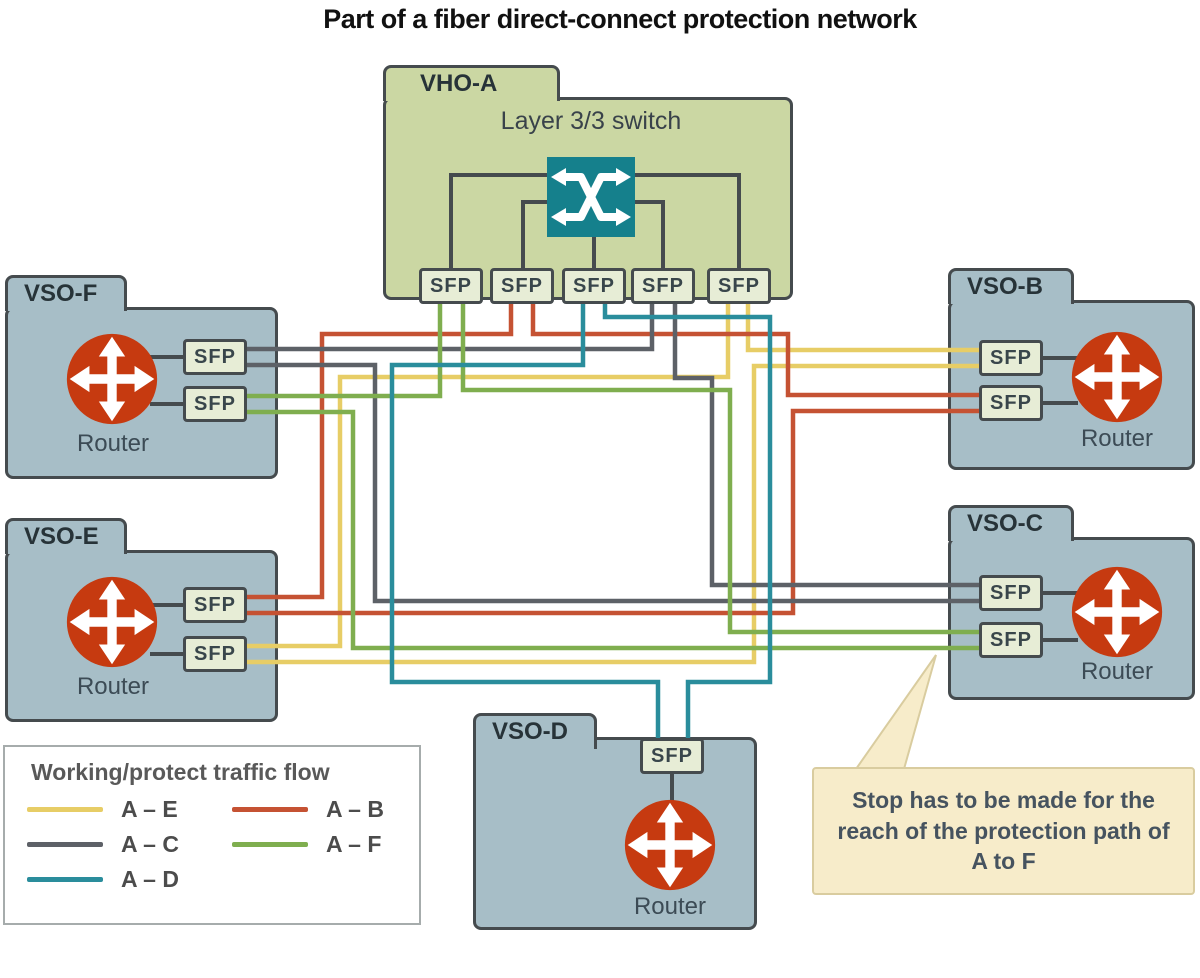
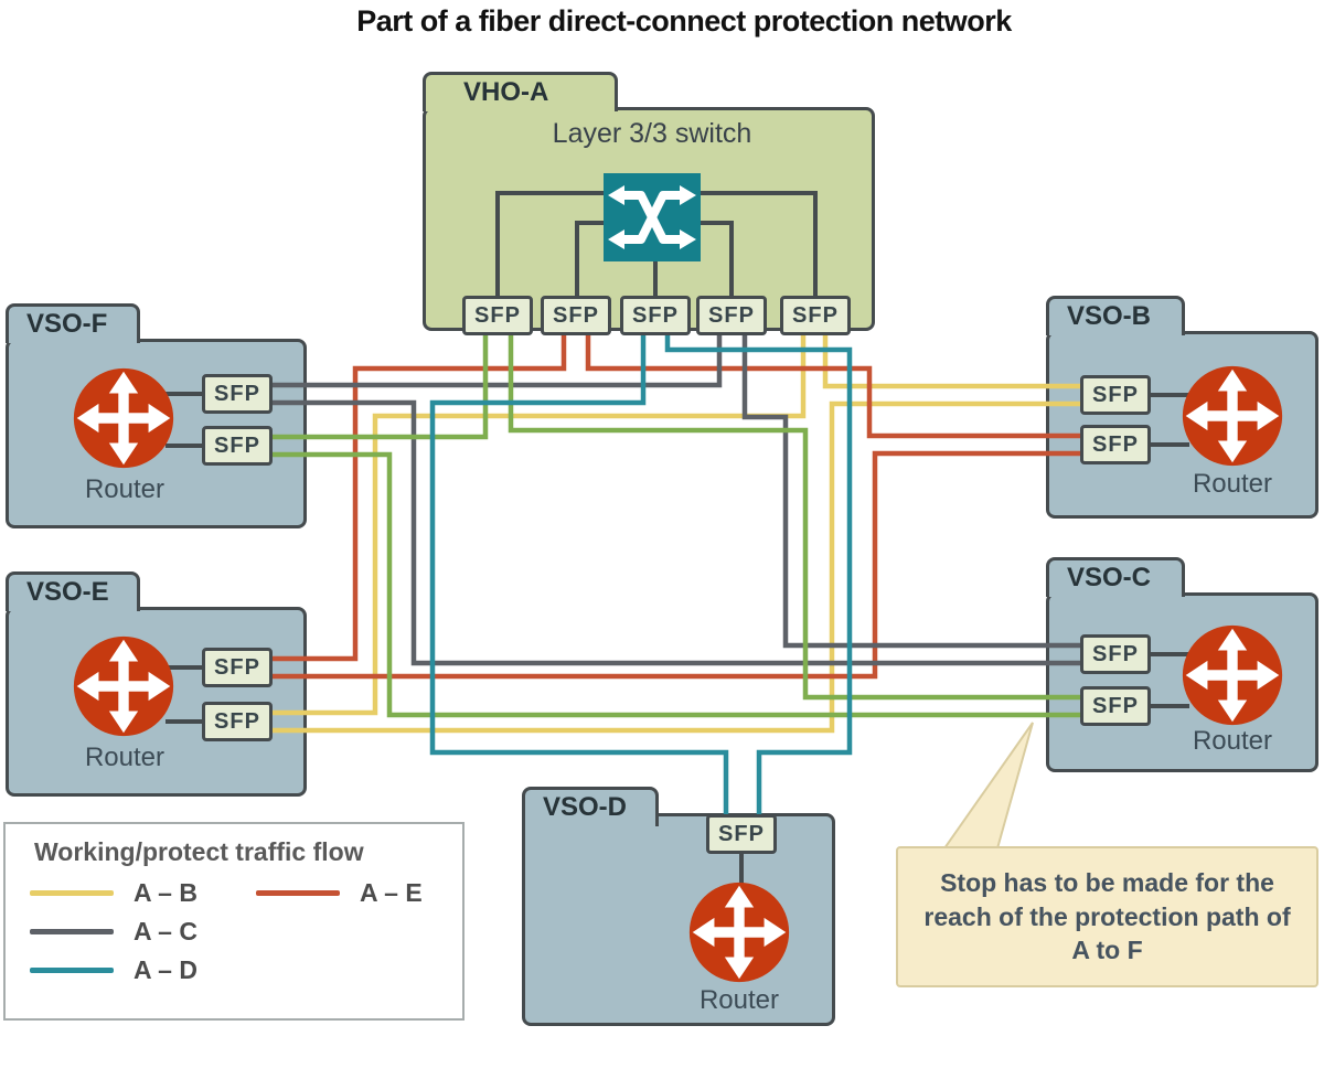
  Part of a fiber direct-connect protection network
  VHO-A
  Layer 3/3 switch
  VSO-F
  VSO-E
  VSO-B
  VSO-C
  VSO-D
  SFP
  SFP
  SFP
  SFP
  SFP
  Router
  SFP
  SFP
  Router
  SFP
  SFP
  Router
  SFP
  SFP
  Router
  SFP
  SFP
  Router
  SFP
  Working/protect traffic flow
- A – E
+ A – B
  A – C
  A – D
- A – B
+ A – E
- A – F
  Stop has to be made for the reach of the protection path of A to F
